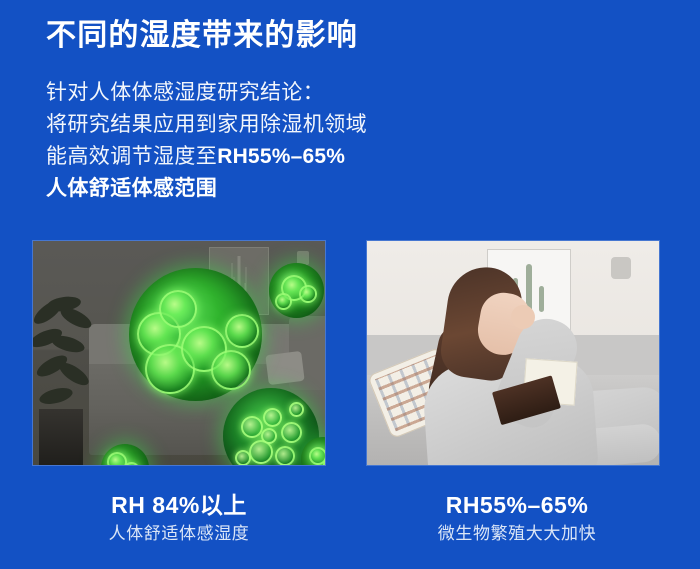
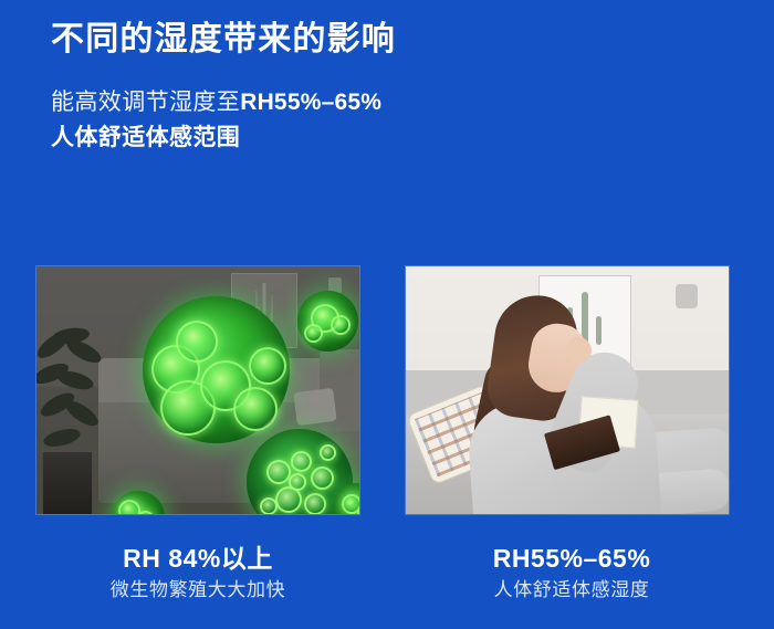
  不同的湿度带来的影响
- 针对人体体感湿度研究结论：
- 将研究结果应用到家用除湿机领域
  能高效调节湿度至RH55%–65%
  人体舒适体感范围
  RH 84%以上
- 人体舒适体感湿度
+ 微生物繁殖大大加快
  RH55%–65%
- 微生物繁殖大大加快
+ 人体舒适体感湿度
